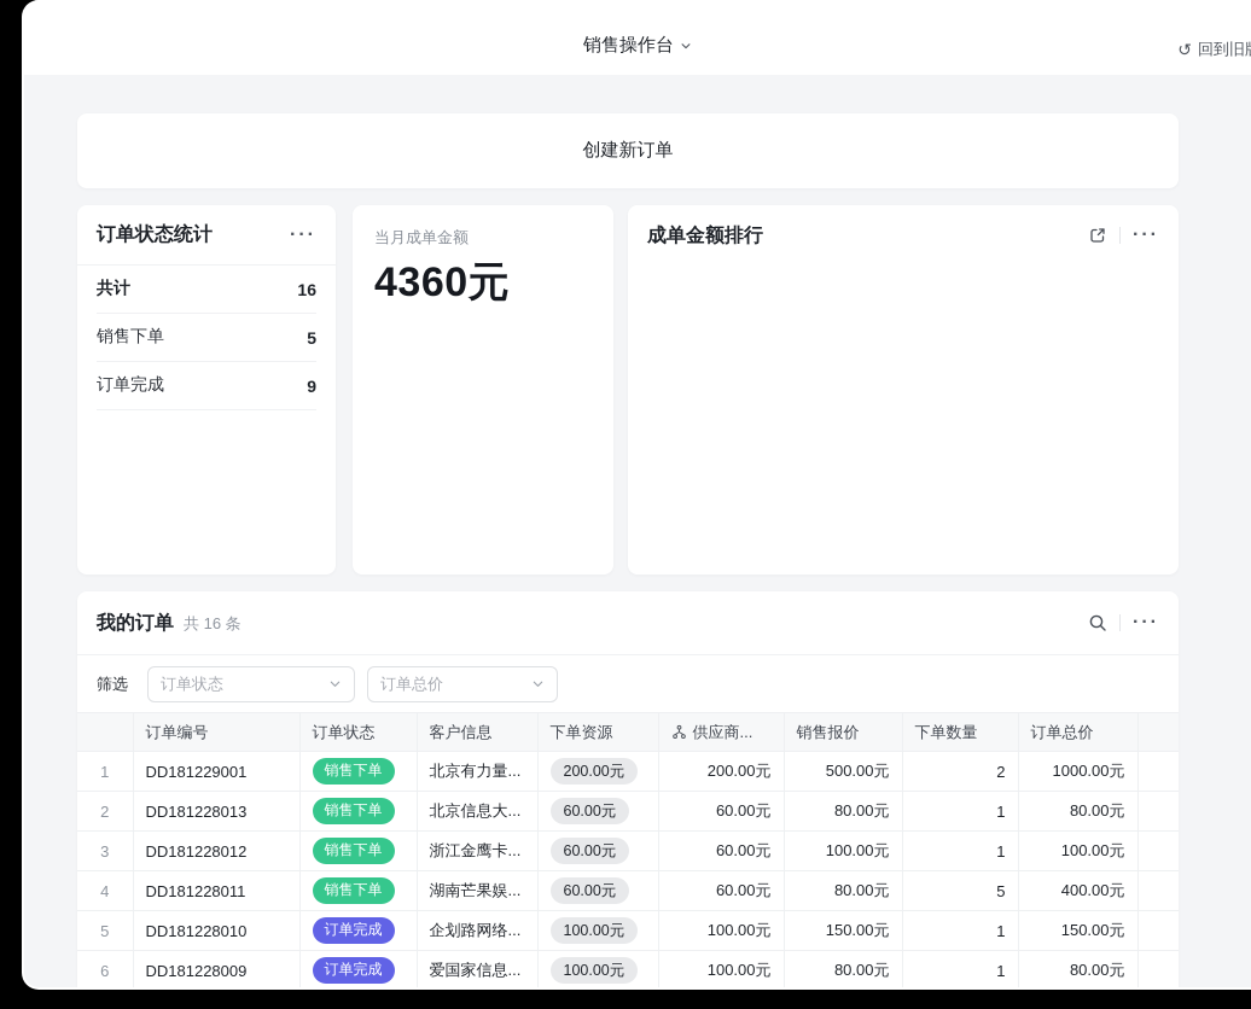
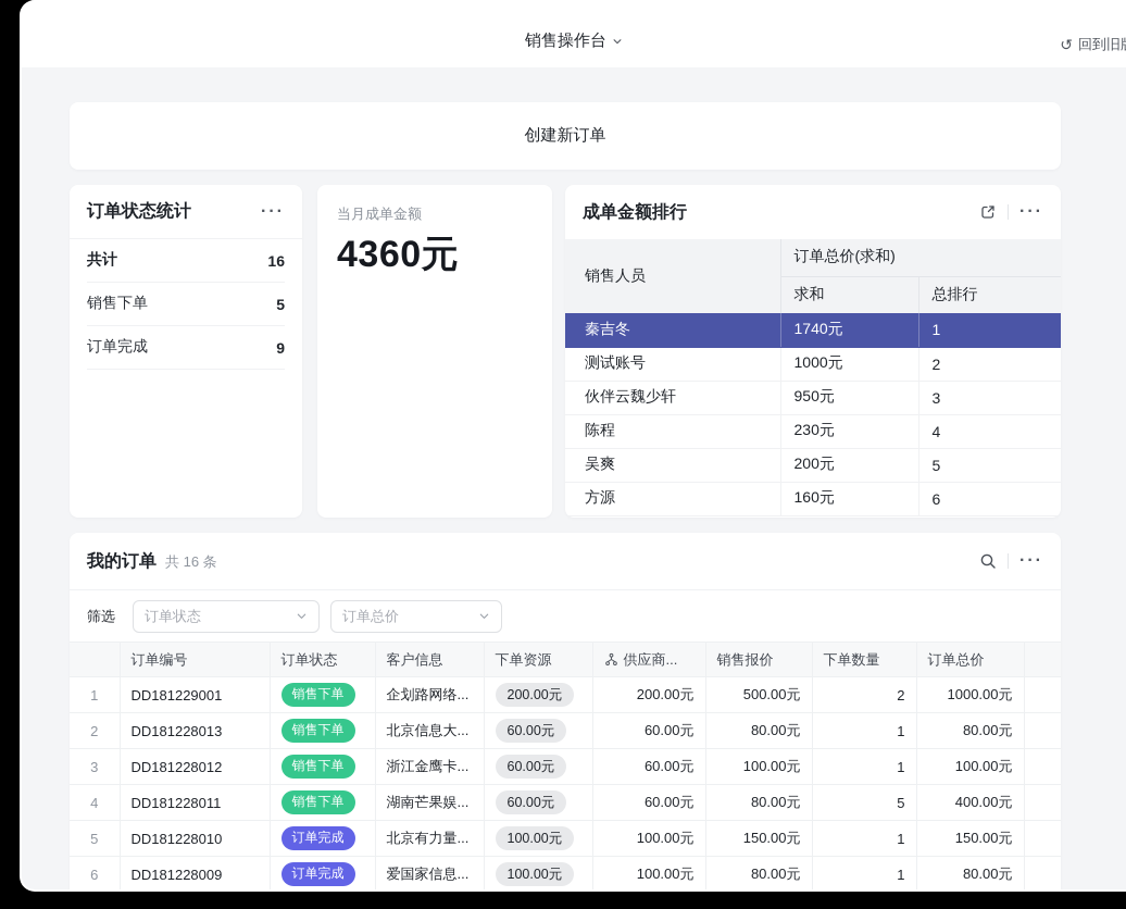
  销售操作台
  ↺
  回到旧
  创建新订单
  订单状态统计
  ···
  共计
  16
  销售下单
  5
  订单完成
  9
  当月成单金额
  4360元
  成单金额排行
  ···
+ 销售人员	订单总价(求和)
+ 求和	总排行
+ 秦吉冬	1740元	1
+ 测试账号	1000元	2
+ 伙伴云魏少轩	950元	3
+ 陈程	230元	4
+ 吴爽	200元	5
+ 方源	160元	6
  我的订单
  共 16 条
  ···
  筛选
  订单状态
  订单总价
  	订单编号	订单状态	客户信息	下单资源	供应商...	销售报价	下单数量	订单总价
- 1	DD181229001	销售下单	北京有力量...	200.00元	200.00元	500.00元	2	1000.00元
+ 1	DD181229001	销售下单	企划路网络...	200.00元	200.00元	500.00元	2	1000.00元
  2	DD181228013	销售下单	北京信息大...	60.00元	60.00元	80.00元	1	80.00元
  3	DD181228012	销售下单	浙江金鹰卡...	60.00元	60.00元	100.00元	1	100.00元
  4	DD181228011	销售下单	湖南芒果娱...	60.00元	60.00元	80.00元	5	400.00元
- 5	DD181228010	订单完成	企划路网络...	100.00元	100.00元	150.00元	1	150.00元
+ 5	DD181228010	订单完成	北京有力量...	100.00元	100.00元	150.00元	1	150.00元
  6	DD181228009	订单完成	爱国家信息...	100.00元	100.00元	80.00元	1	80.00元
